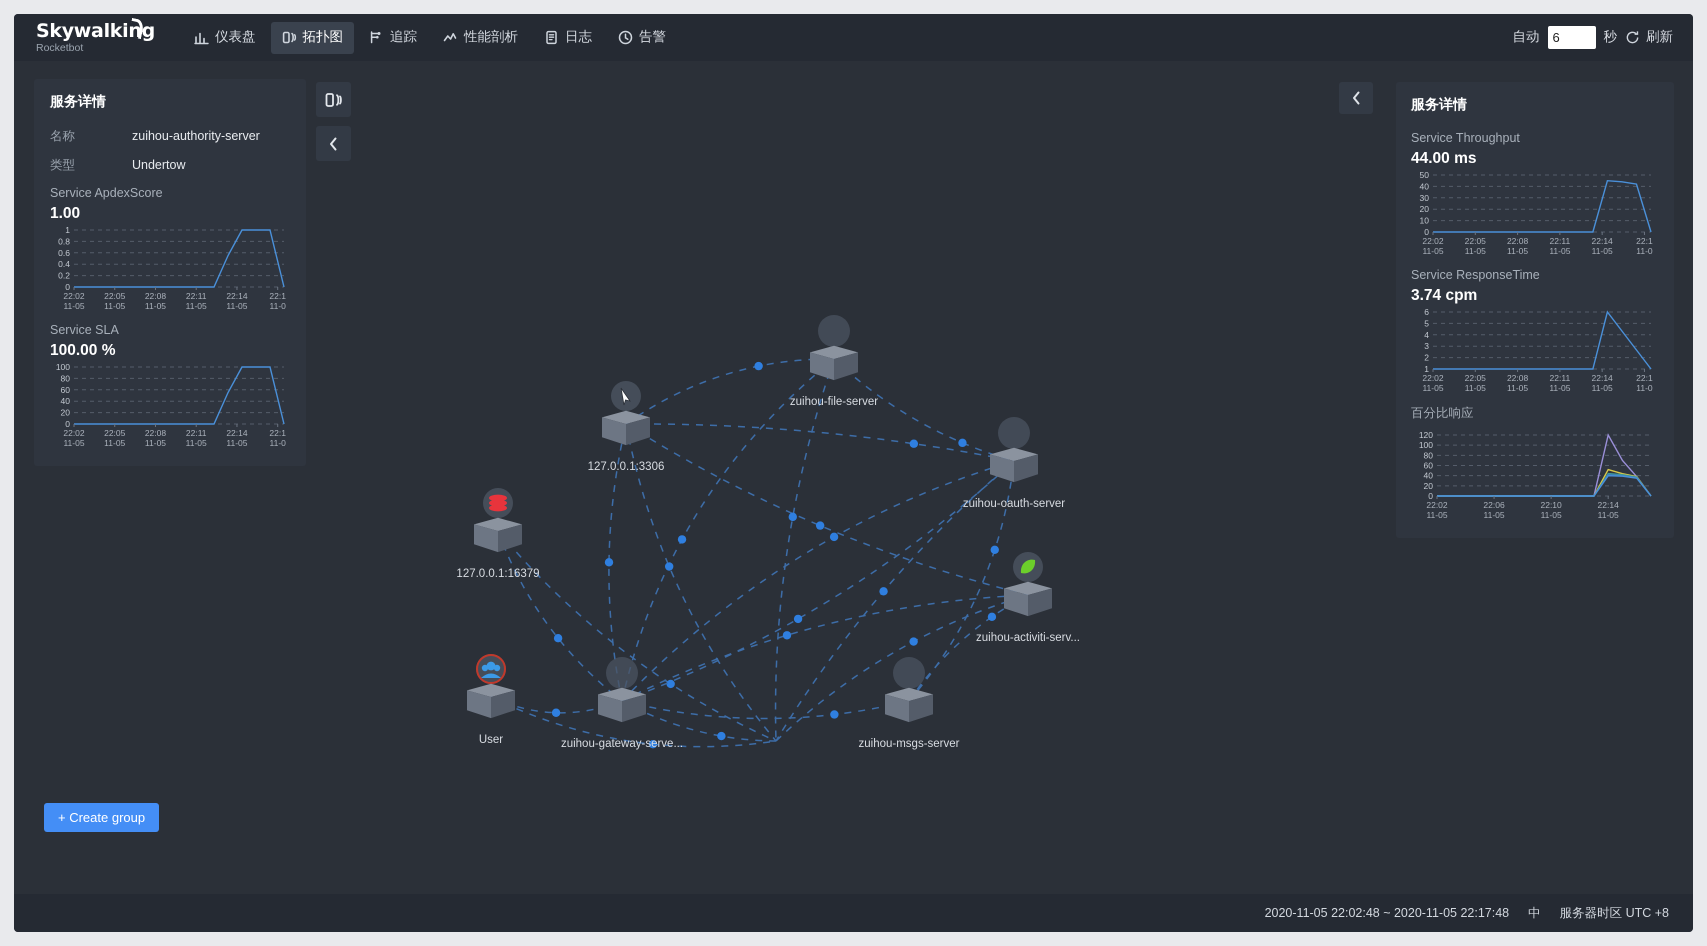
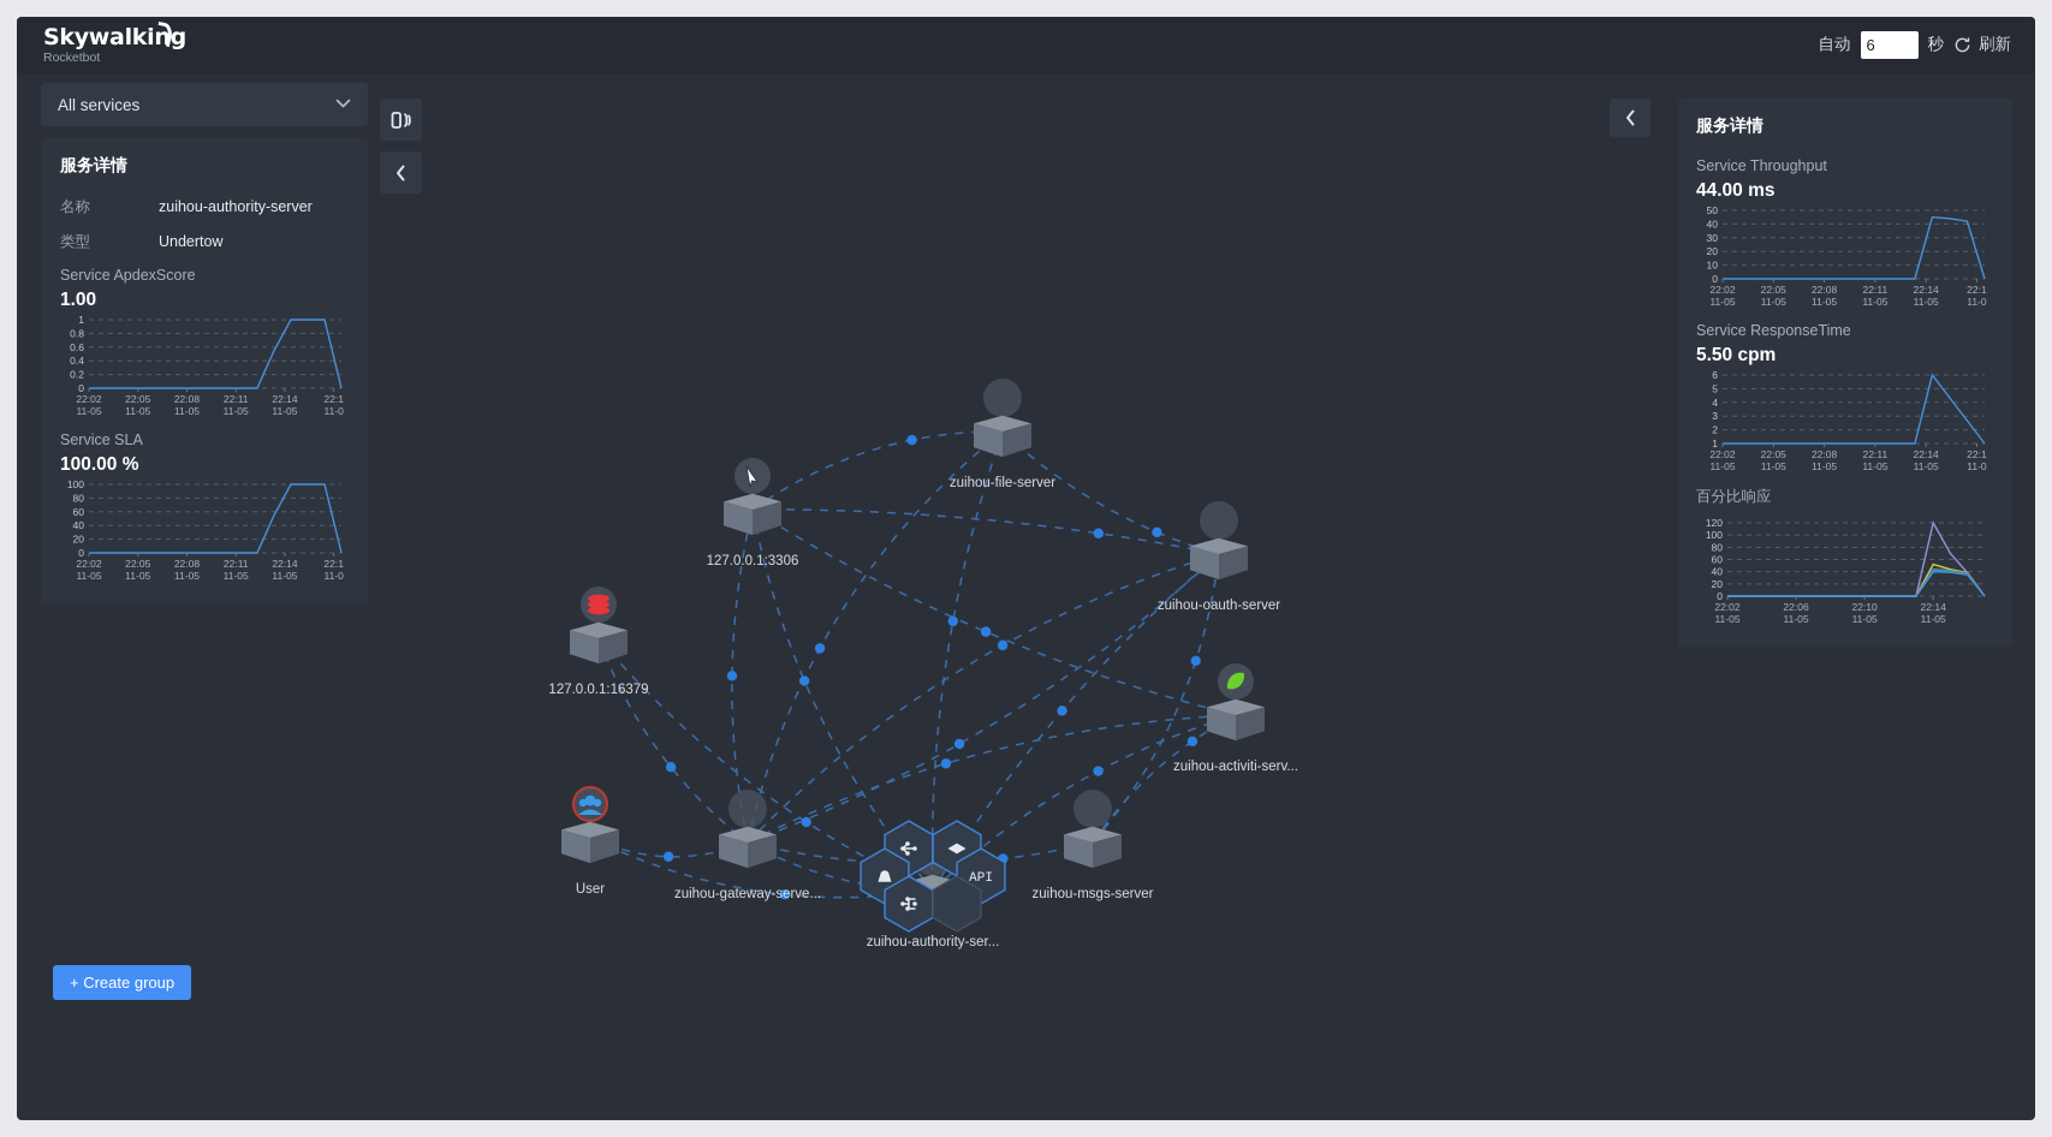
  Skywalking
  Rocketbot
- 仪表盘
- 拓扑图
- 追踪
- 性能剖析
- 日志
- 告警
  自动
  6
  秒
  刷新
  zuihou-file-server
  127.0.0.1:3306
  zuihou-oauth-server
  127.0.0.1:16379
  zuihou-activiti-serv...
  User
  zuihou-gateway-serve...
+ API
+ zuihou-authority-ser...
  zuihou-msgs-server
+ All services
  服务详情
  名称
  zuihou-authority-server
  类型
  Undertow
  Service ApdexScore
  1.00
  1
  0.8
  0.6
  0.4
  0.2
  0
  22:02
  11-05
  22:05
  11-05
  22:08
  11-05
  22:11
  11-05
  22:14
  11-05
  22:1
  11-0
  Service SLA
  100.00 %
  100
  80
  60
  40
  20
  0
  22:02
  11-05
  22:05
  11-05
  22:08
  11-05
  22:11
  11-05
  22:14
  11-05
  22:1
  11-0
  服务详情
  Service Throughput
  44.00 ms
  50
  40
  30
  20
  10
  0
  22:02
  11-05
  22:05
  11-05
  22:08
  11-05
  22:11
  11-05
  22:14
  11-05
  22:1
  11-0
  Service ResponseTime
- 3.74 cpm
+ 5.50 cpm
  6
  5
  4
  3
  2
  1
  22:02
  11-05
  22:05
  11-05
  22:08
  11-05
  22:11
  11-05
  22:14
  11-05
  22:1
  11-0
  百分比响应
  120
  100
  80
  60
  40
  20
  0
  22:02
  11-05
  22:06
  11-05
  22:10
  11-05
  22:14
  11-05
  + Create group
- 2020-11-05 22:02:48 ~ 2020-11-05 22:17:48
- 中
- 服务器时区 UTC +8
